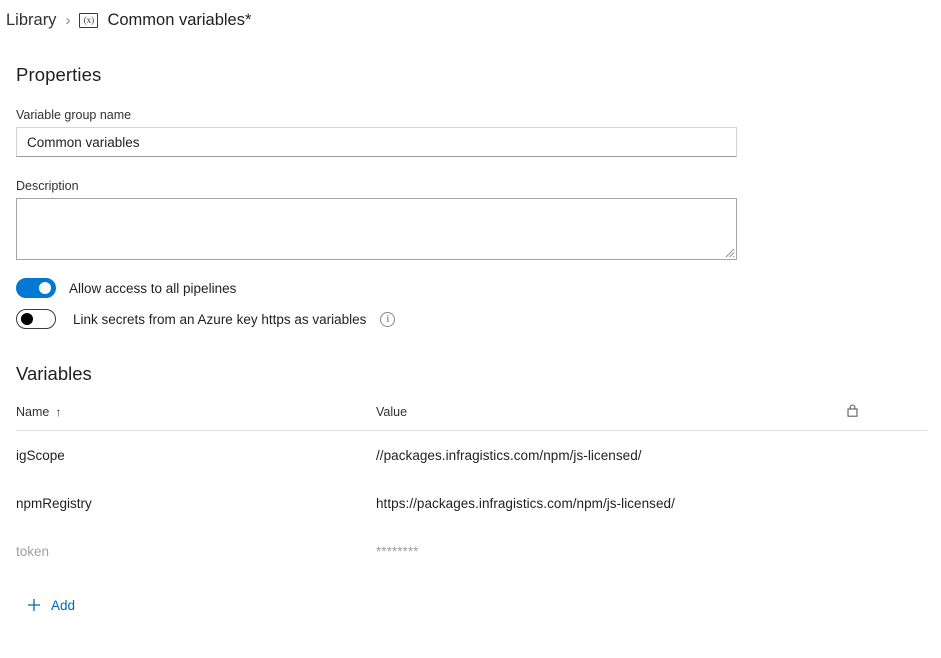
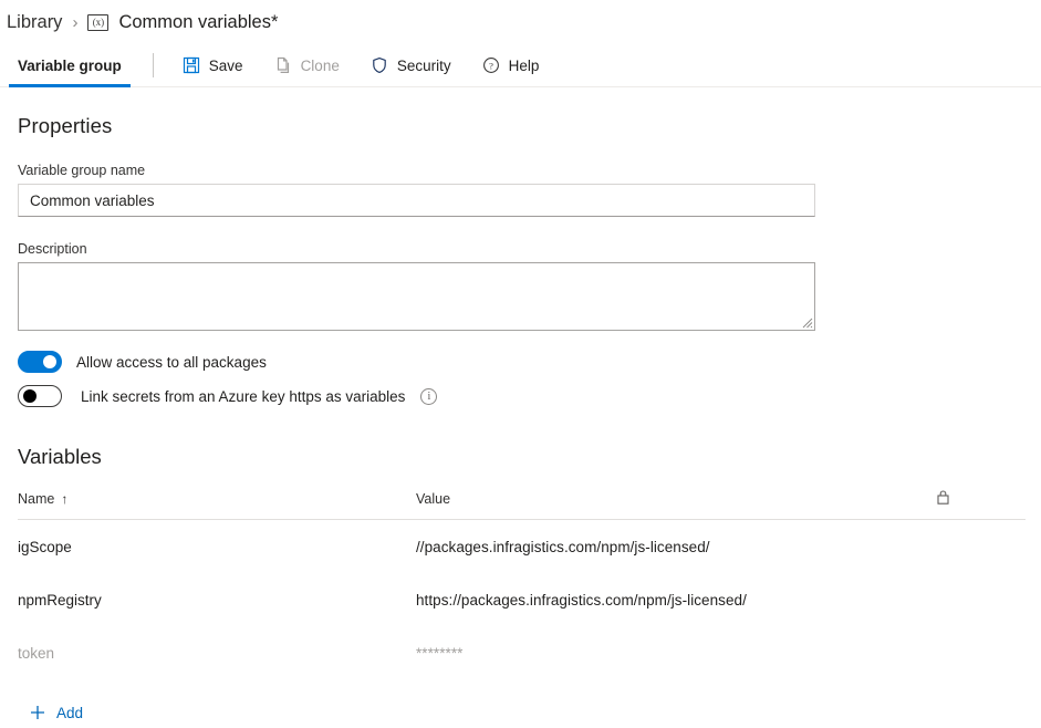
  Library
  ›
  (x)
  Common variables*
+ Variable group
+ Save
+ Clone
+ Security
+ ?
+ Help
  Properties
  Variable group name
  Common variables
  Description
- Allow access to all pipelines
+ Allow access to all packages
  Link secrets from an Azure key https as variables
  i
  Variables
  Name ↑	Value
  igScope	//packages.infragistics.com/npm/js-licensed/
  npmRegistry	https://packages.infragistics.com/npm/js-licensed/
  token	********
  Add
